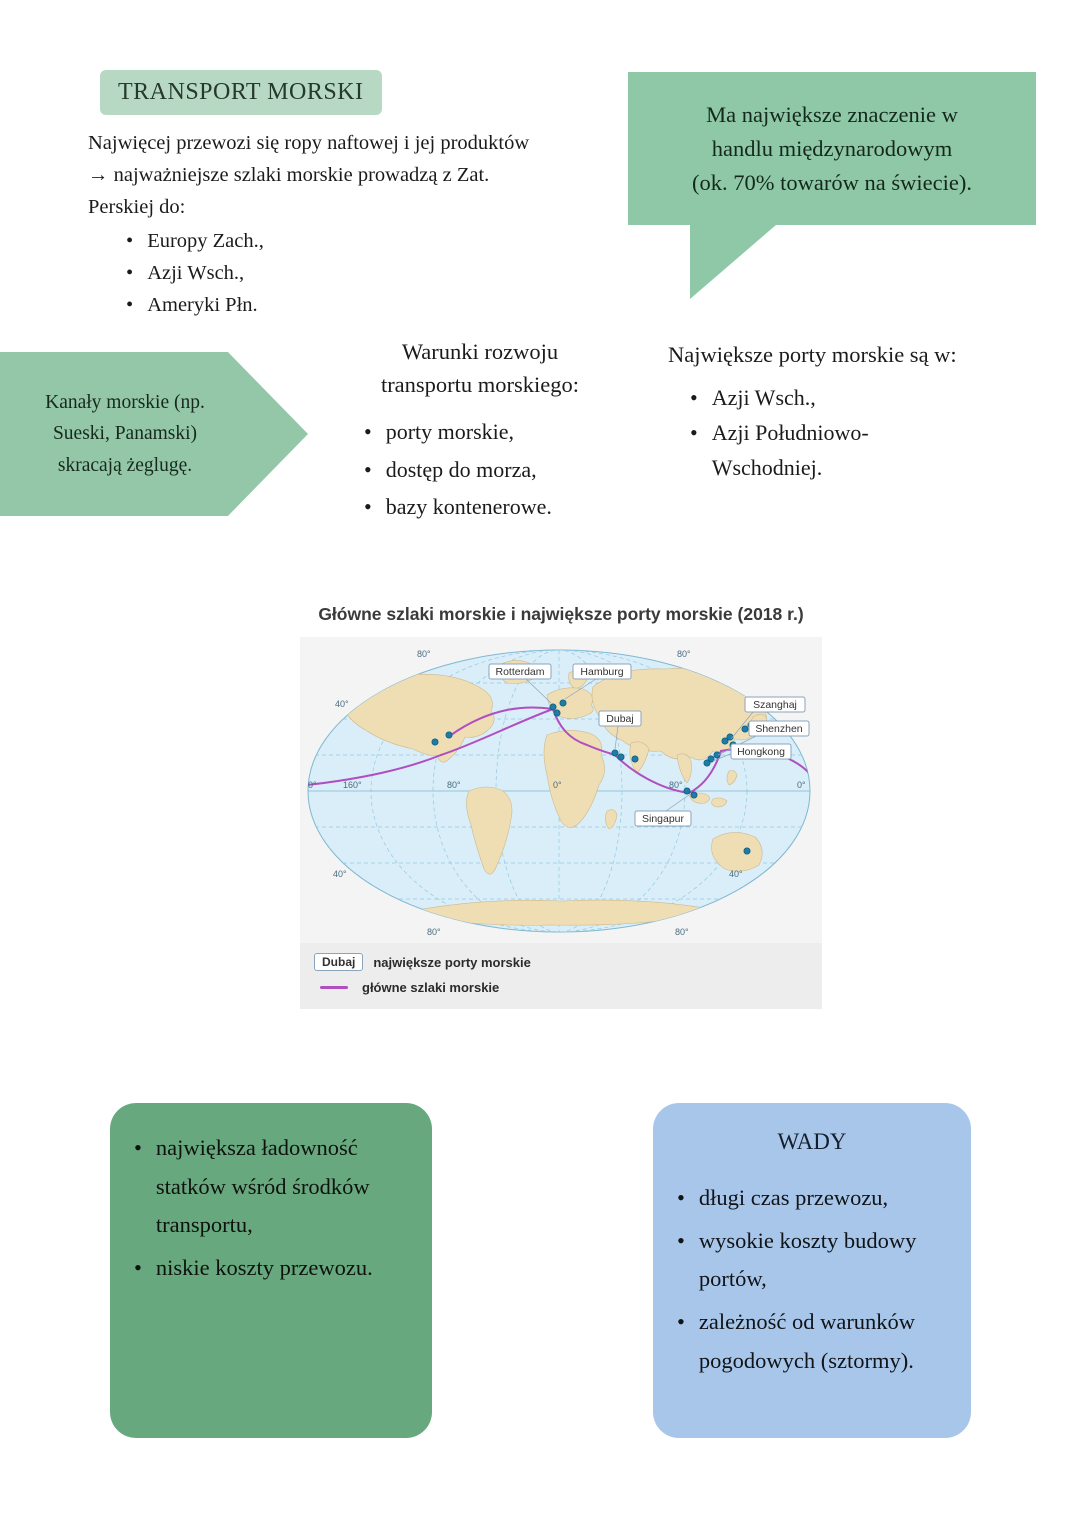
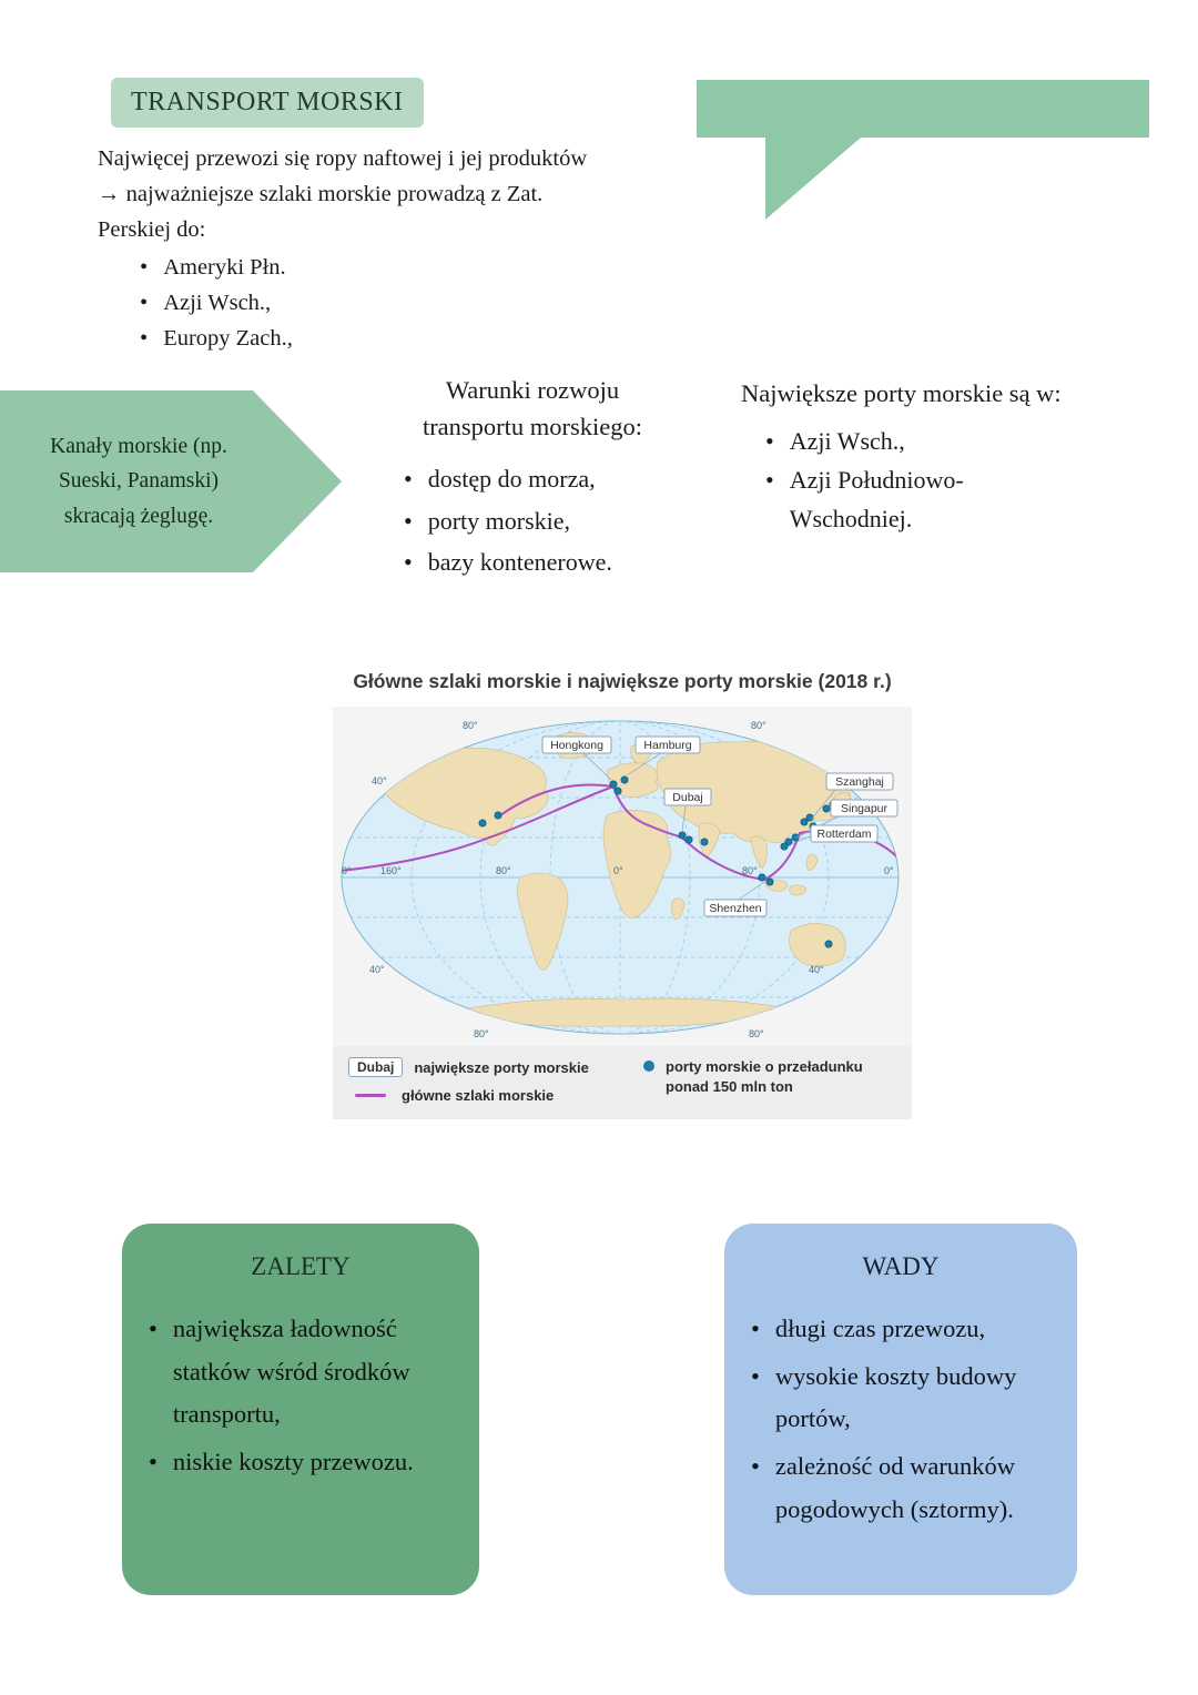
  TRANSPORT MORSKI
  Najwięcej przewozi się ropy naftowej i jej produktów
  → najważniejsze szlaki morskie prowadzą z Zat.
  Perskiej do:
  •
- Europy Zach.,
+ Ameryki Płn.
  •
  Azji Wsch.,
  •
- Ameryki Płn.
+ Europy Zach.,
- Ma największe znaczenie w
- handlu międzynarodowym
- (ok. 70% towarów na świecie).
  Kanały morskie (np.
  Sueski, Panamski)
  skracają żeglugę.
  Warunki rozwoju
  transportu morskiego:
  •
- porty morskie,
+ dostęp do morza,
  •
- dostęp do morza,
+ porty morskie,
  •
  bazy kontenerowe.
  Największe porty morskie są w:
  •
  Azji Wsch.,
  •
  Azji Południowo-Wschodniej.
  Główne szlaki morskie i największe porty morskie (2018 r.)
- Rotterdam
+ Hongkong
  Hamburg
  Dubaj
  Szanghaj
- Shenzhen
+ Singapur
- Hongkong
+ Rotterdam
- Singapur
+ Shenzhen
  80°
  80°
  40°
  0°
  160°
  80°
  0°
  80°
  0°
  40°
  40°
  80°
  80°
  Dubaj
  największe porty morskie
  główne szlaki morskie
+ porty morskie o przeładunku
+ ponad 150 mln ton
+ ZALETY
  •
  największa ładowność statków wśród środków transportu,
  •
  niskie koszty przewozu.
  WADY
  •
  długi czas przewozu,
  •
  wysokie koszty budowy portów,
  •
  zależność od warunków pogodowych (sztormy).
